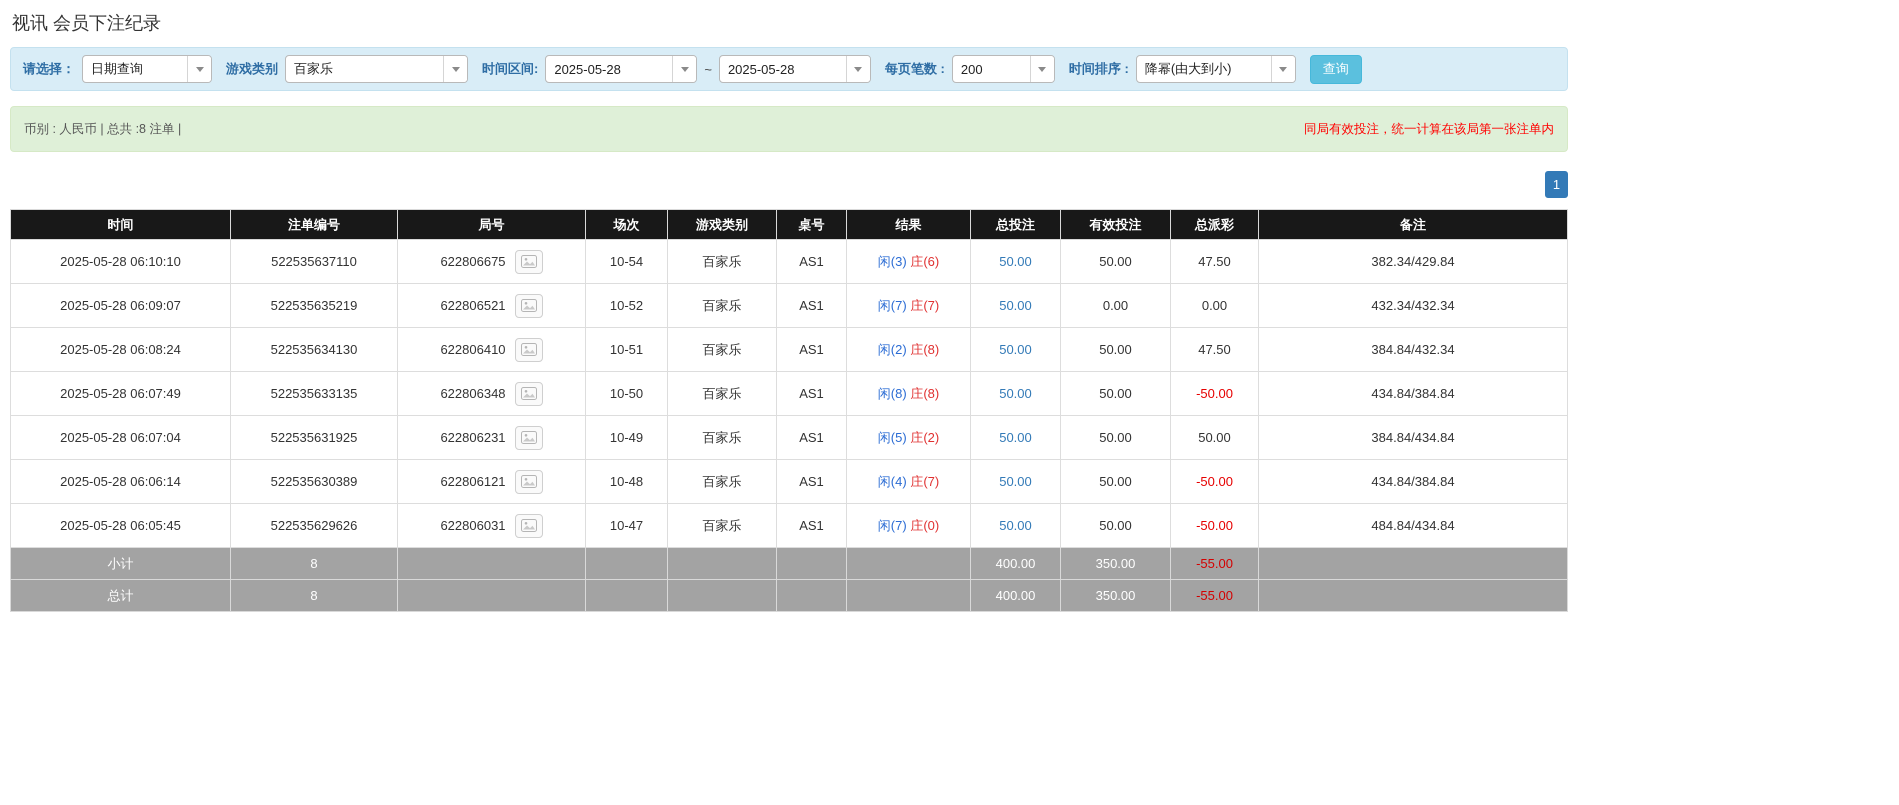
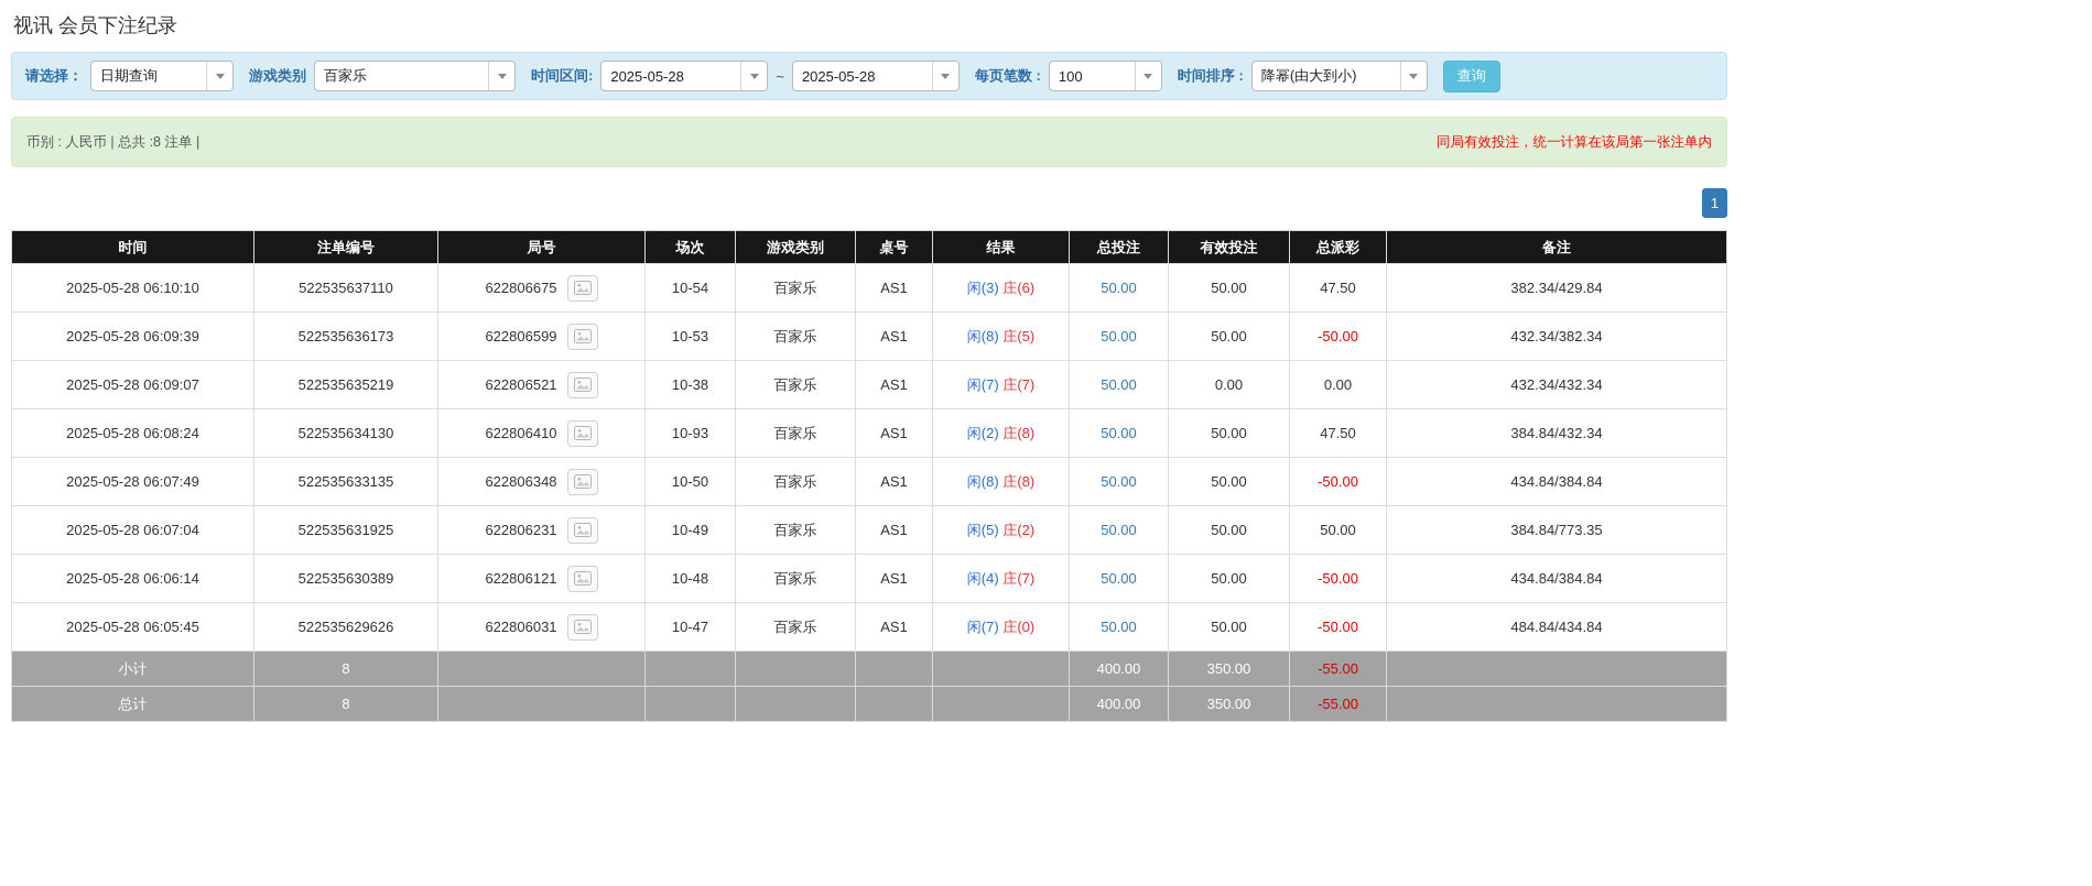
  视讯 会员下注纪录
  请选择：
  日期查询
  游戏类别
  百家乐
  时间区间:
  2025-05-28
  ~
  2025-05-28
  每页笔数 :
- 200
+ 100
  时间排序 :
  降幂(由大到小)
  查询
  币别 : 人民币 | 总共 :8 注单 |
  同局有效投注，统一计算在该局第一张注单内
  1
  时间	注单编号	局号	场次	游戏类别	桌号	结果	总投注	有效投注	总派彩	备注
  2025-05-28 06:10:10	522535637110	622806675	10-54	百家乐	AS1	闲(3) 庄(6)	50.00	50.00	47.50	382.34/429.84
+ 2025-05-28 06:09:39	522535636173	622806599	10-53	百家乐	AS1	闲(8) 庄(5)	50.00	50.00	-50.00	432.34/382.34
- 2025-05-28 06:09:07	522535635219	622806521	10-52	百家乐	AS1	闲(7) 庄(7)	50.00	0.00	0.00	432.34/432.34
+ 2025-05-28 06:09:07	522535635219	622806521	10-38	百家乐	AS1	闲(7) 庄(7)	50.00	0.00	0.00	432.34/432.34
- 2025-05-28 06:08:24	522535634130	622806410	10-51	百家乐	AS1	闲(2) 庄(8)	50.00	50.00	47.50	384.84/432.34
+ 2025-05-28 06:08:24	522535634130	622806410	10-93	百家乐	AS1	闲(2) 庄(8)	50.00	50.00	47.50	384.84/432.34
  2025-05-28 06:07:49	522535633135	622806348	10-50	百家乐	AS1	闲(8) 庄(8)	50.00	50.00	-50.00	434.84/384.84
- 2025-05-28 06:07:04	522535631925	622806231	10-49	百家乐	AS1	闲(5) 庄(2)	50.00	50.00	50.00	384.84/434.84
+ 2025-05-28 06:07:04	522535631925	622806231	10-49	百家乐	AS1	闲(5) 庄(2)	50.00	50.00	50.00	384.84/773.35
  2025-05-28 06:06:14	522535630389	622806121	10-48	百家乐	AS1	闲(4) 庄(7)	50.00	50.00	-50.00	434.84/384.84
  2025-05-28 06:05:45	522535629626	622806031	10-47	百家乐	AS1	闲(7) 庄(0)	50.00	50.00	-50.00	484.84/434.84
  小计	8						400.00	350.00	-55.00
  总计	8						400.00	350.00	-55.00
